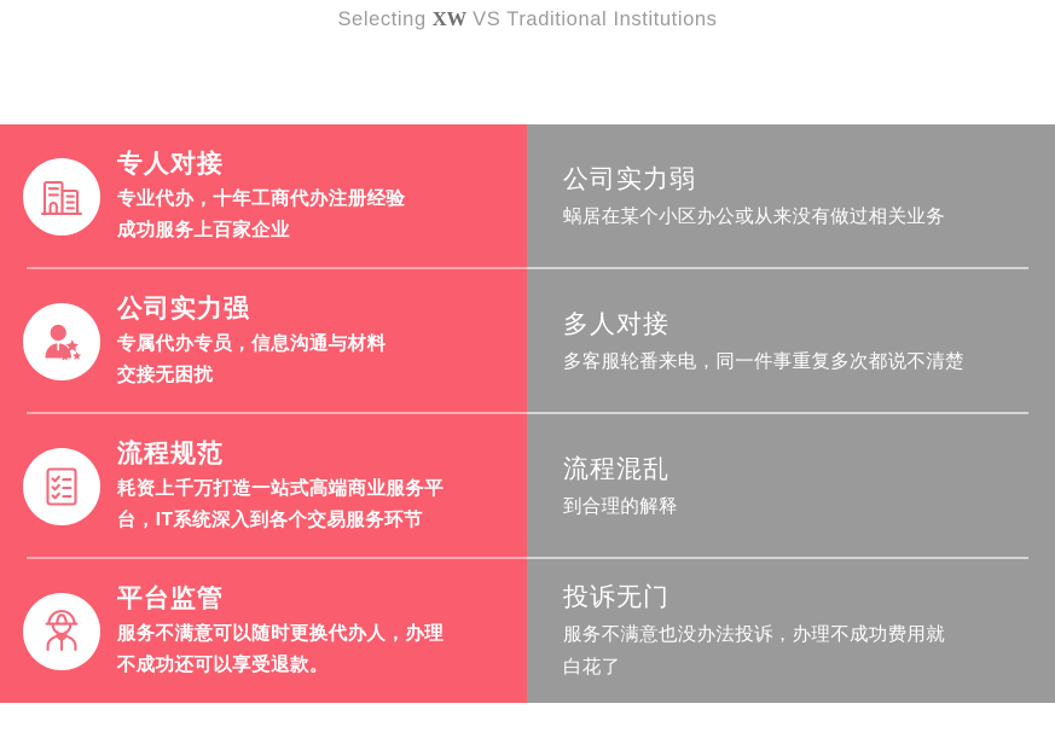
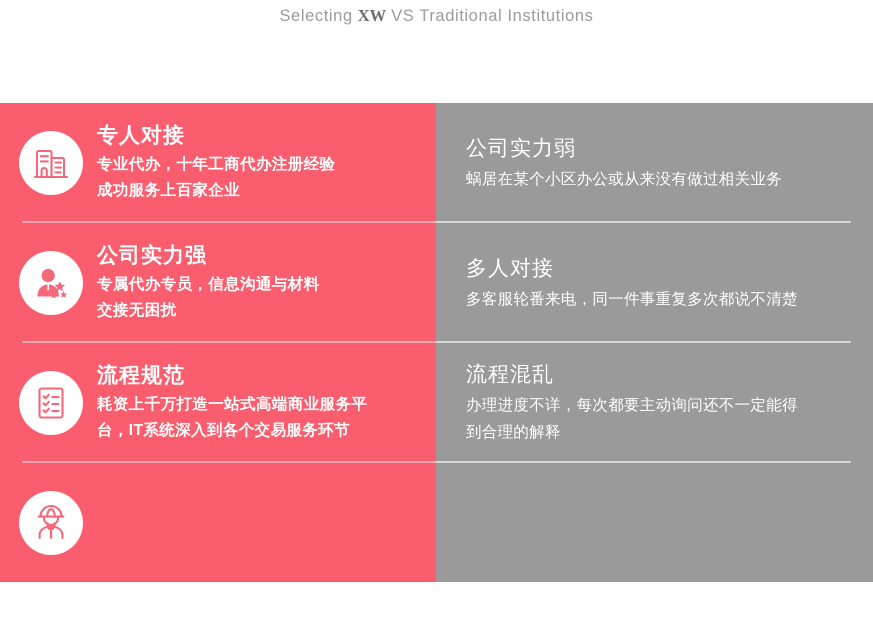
  Selecting XW VS Traditional Institutions
  专人对接
  专业代办，十年工商代办注册经验
  成功服务上百家企业
  公司实力强
  专属代办专员，信息沟通与材料
  交接无困扰
  流程规范
  耗资上千万打造一站式高端商业服务平
  台，IT系统深入到各个交易服务环节
- 平台监管
- 服务不满意可以随时更换代办人，办理
- 不成功还可以享受退款。
  公司实力弱
  蜗居在某个小区办公或从来没有做过相关业务
  多人对接
  多客服轮番来电，同一件事重复多次都说不清楚
  流程混乱
+ 办理进度不详，每次都要主动询问还不一定能得
  到合理的解释
- 投诉无门
- 服务不满意也没办法投诉，办理不成功费用就
- 白花了
